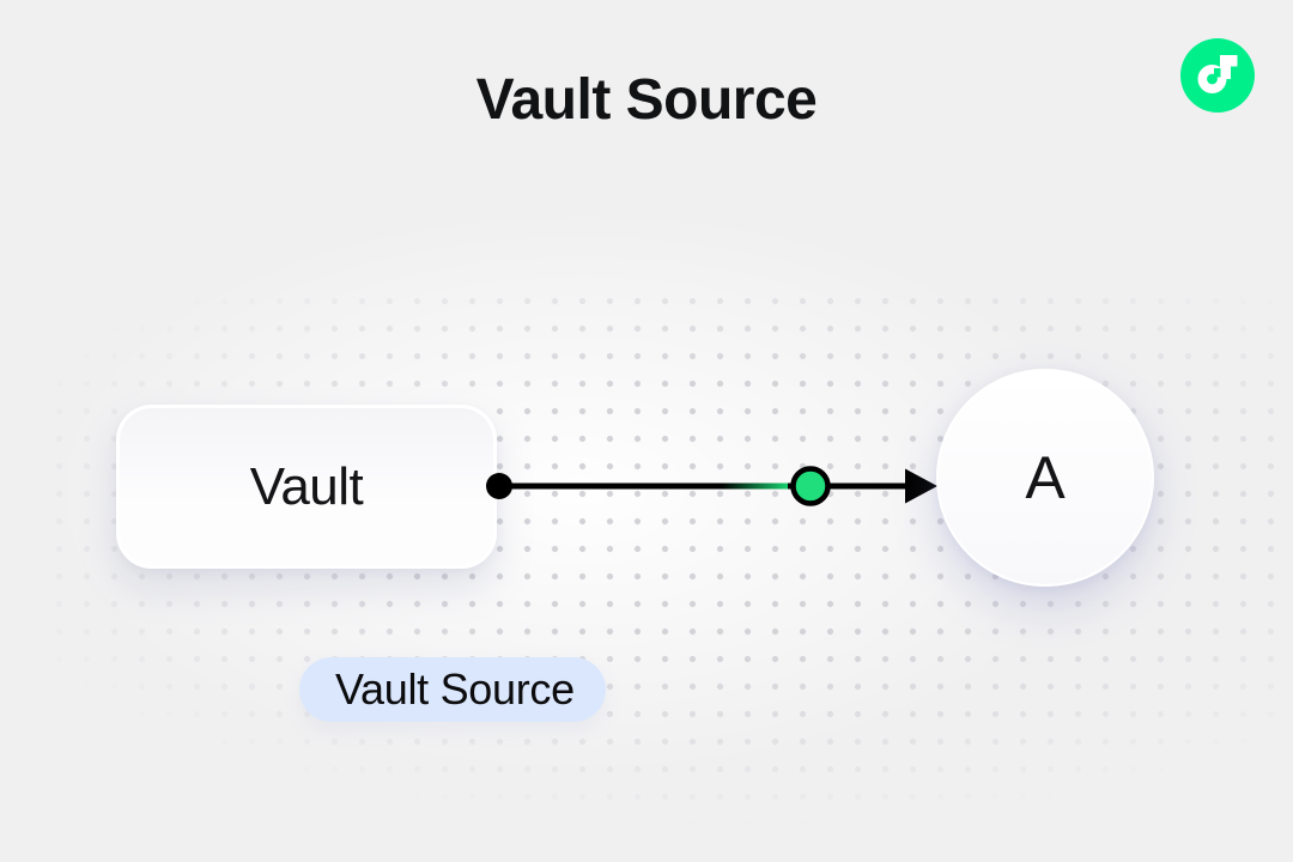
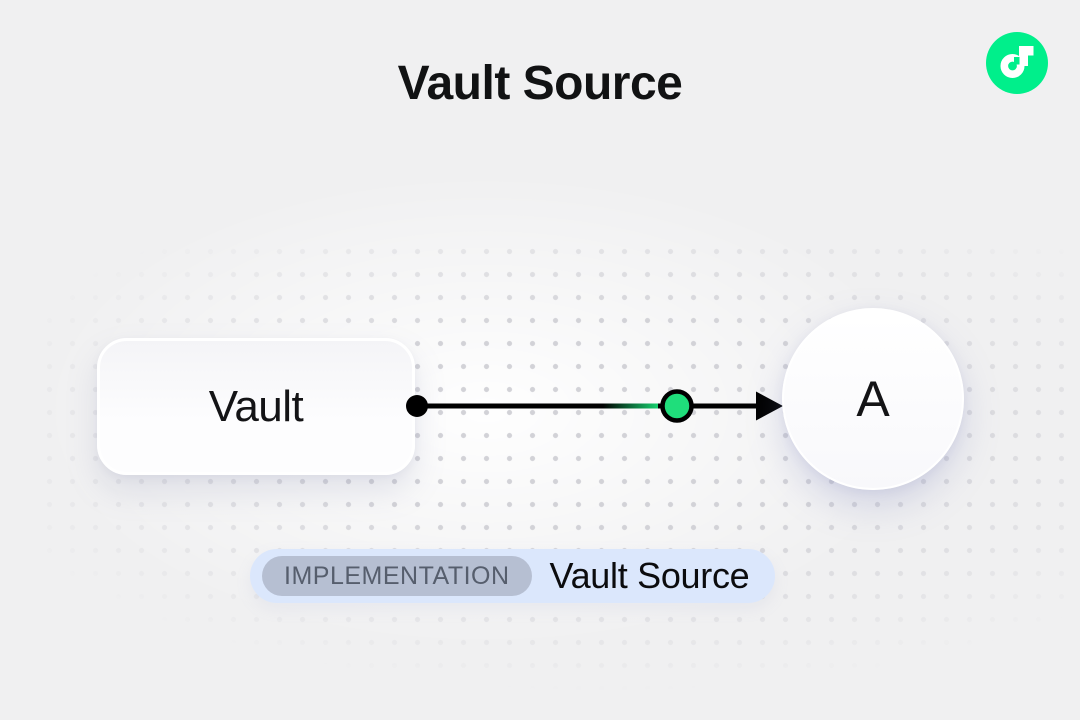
  Vault Source
  Vault
  A
+ IMPLEMENTATION
  Vault Source
